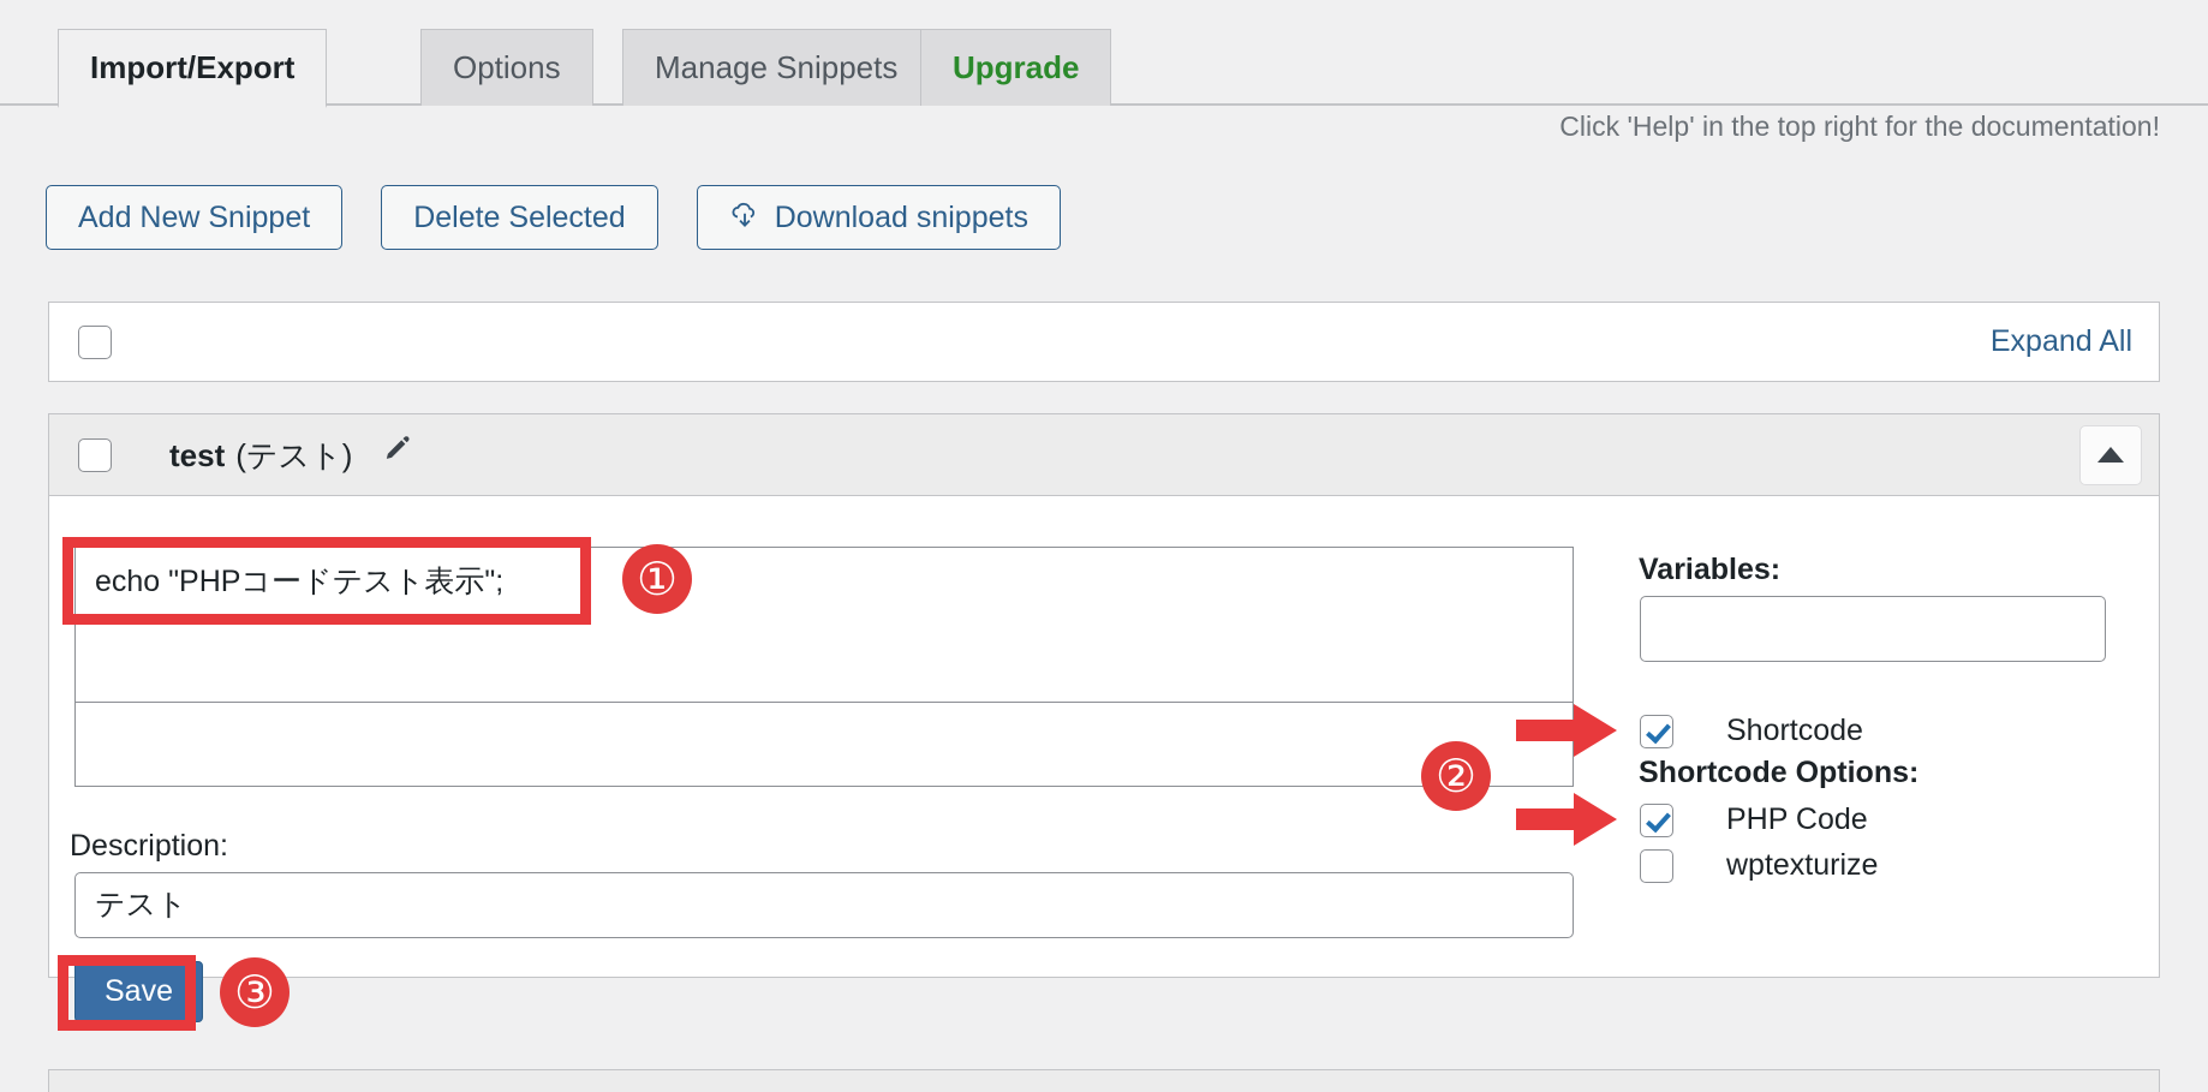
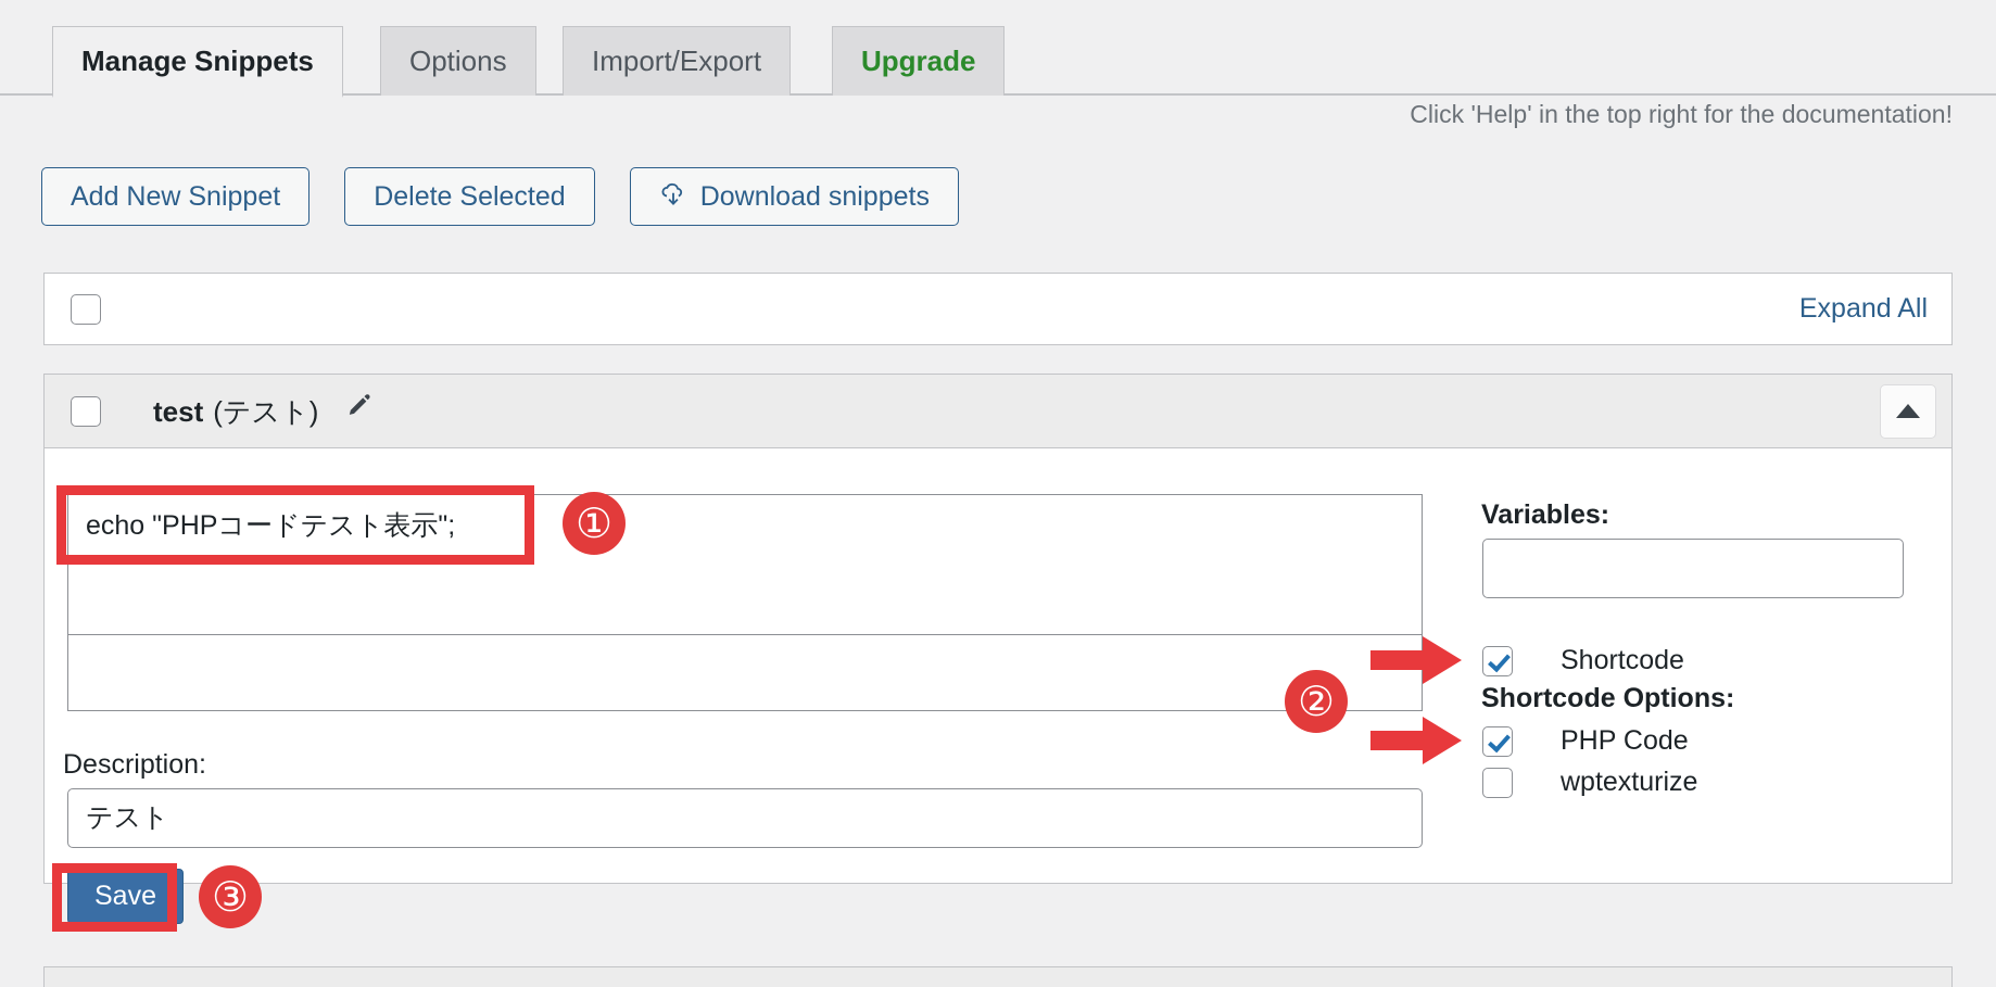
- Import/Export
+ Manage Snippets
  Options
- Manage Snippets
+ Import/Export
  Upgrade
  Click 'Help' in the top right for the documentation!
  Add New Snippet
  Delete Selected
  Download snippets
  Expand All
  test
  (テスト)
  echo "PHPコードテスト表示";
  Description:
  テスト
  Save
  Variables:
  Shortcode
  Shortcode Options:
  PHP Code
  wptexturize
  ①
  ②
  ③
